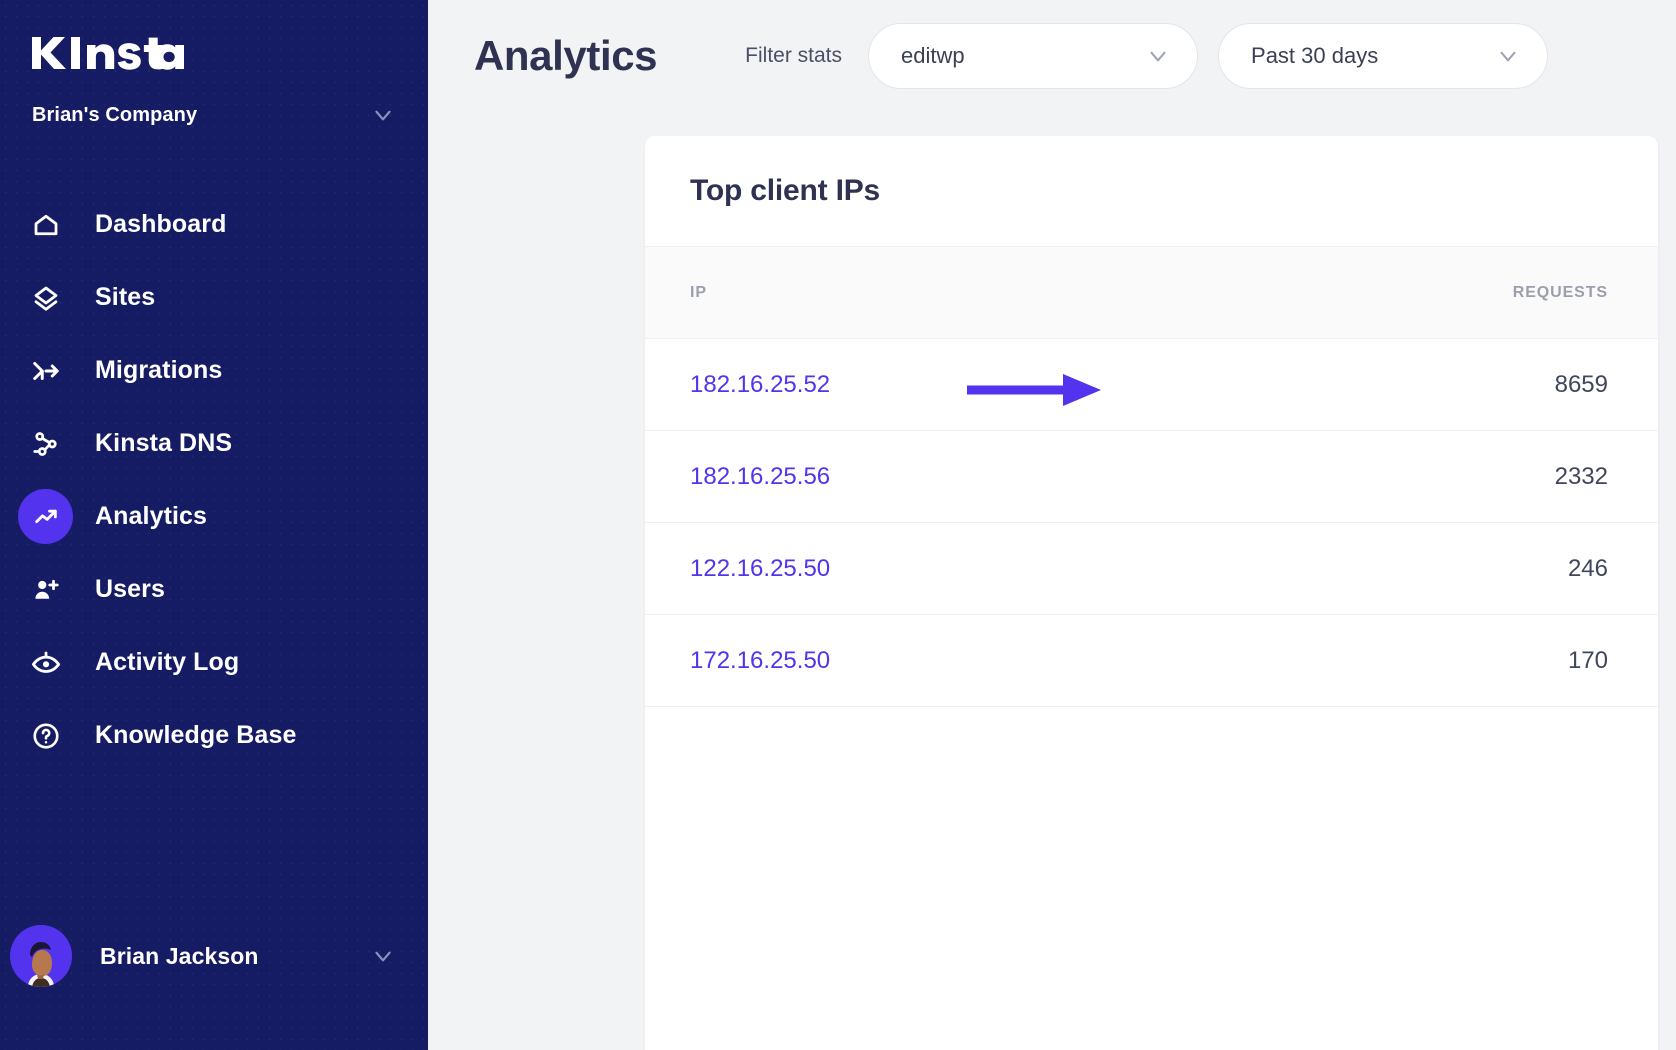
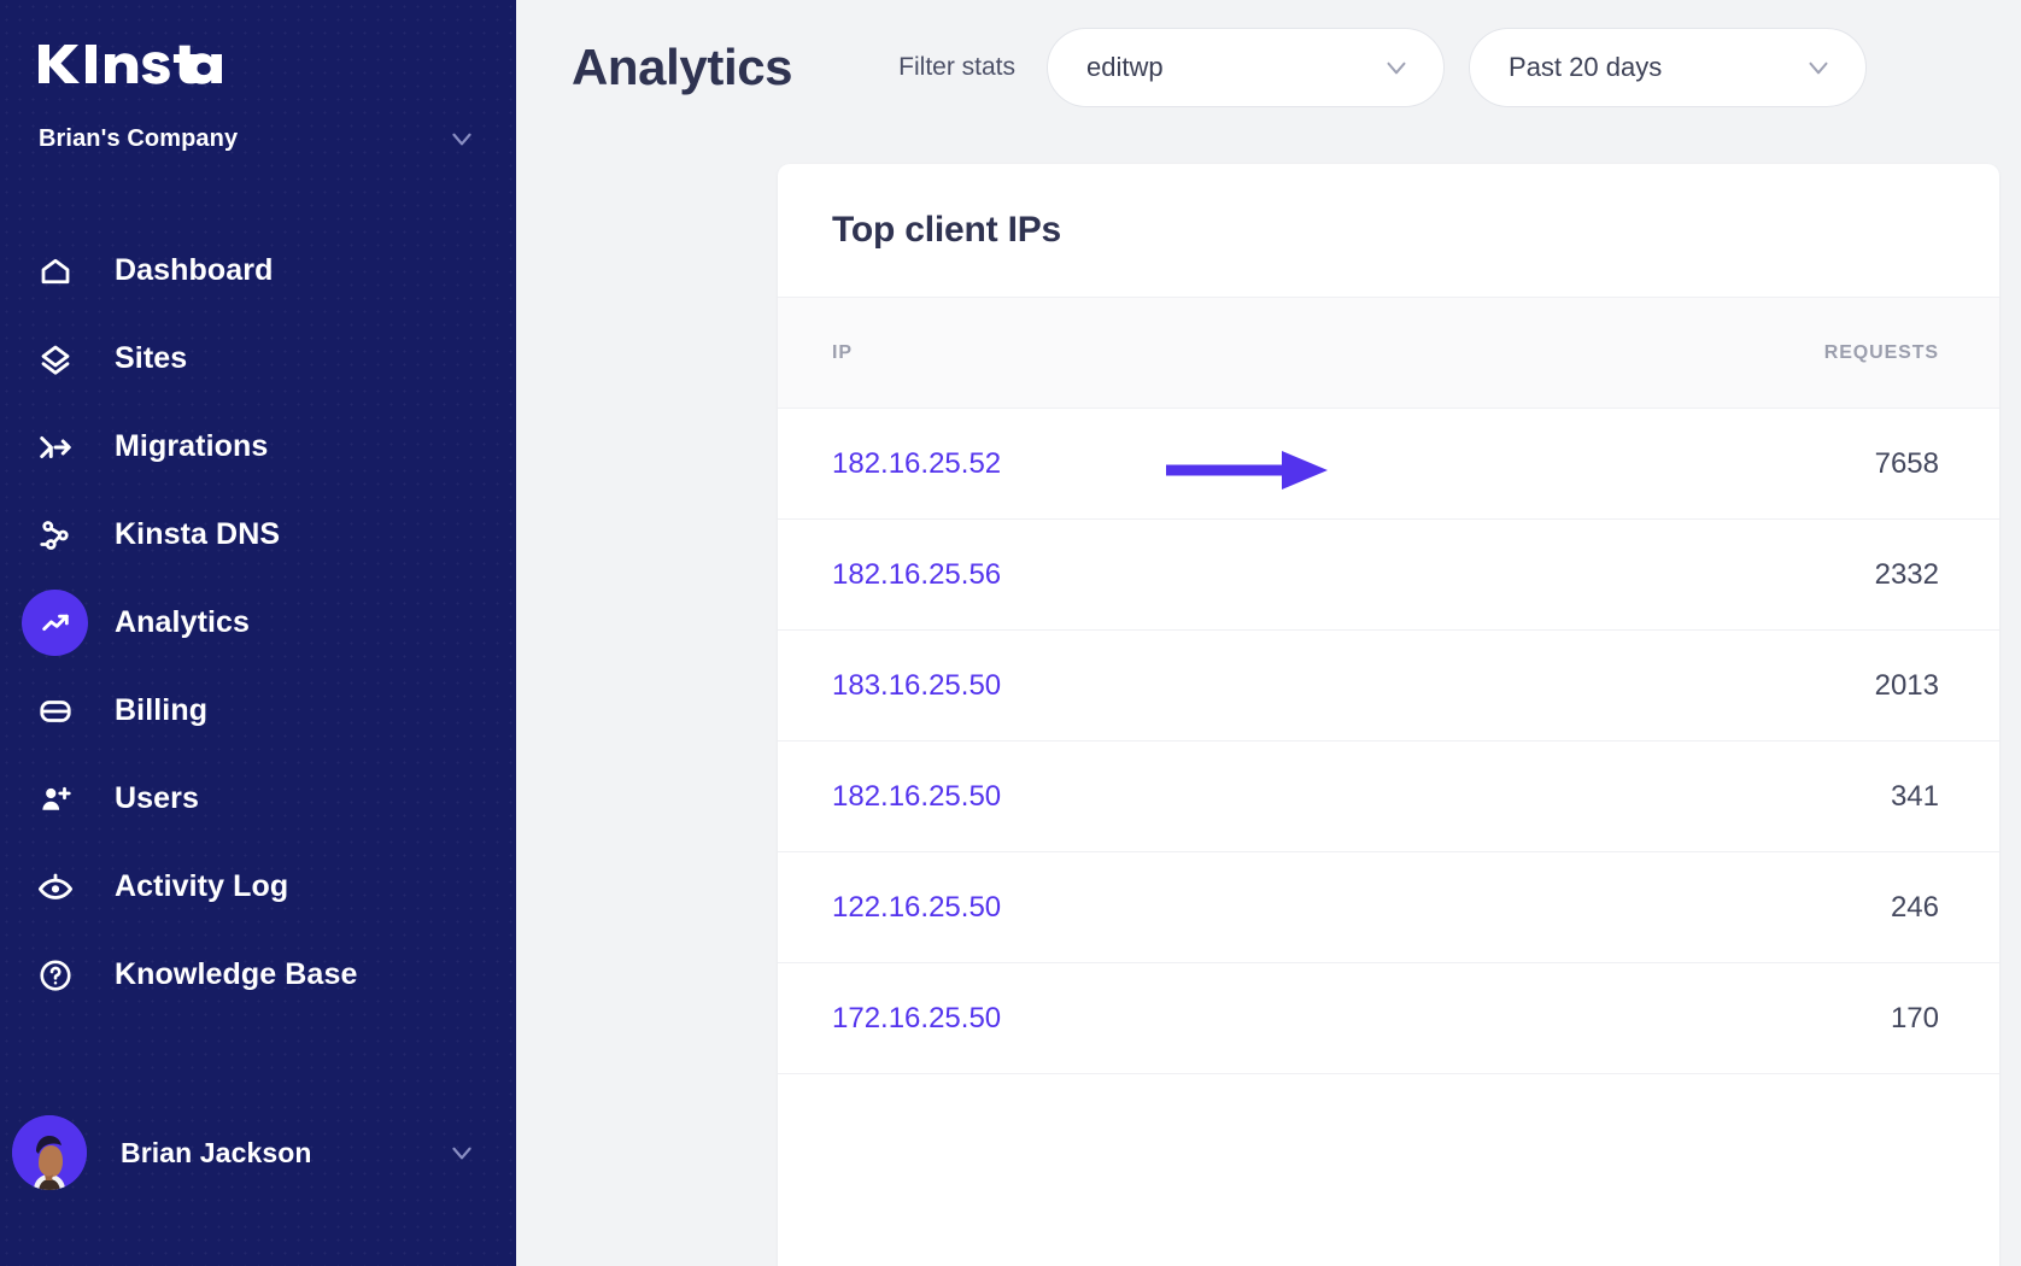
  Brian's Company
  Dashboard
  Sites
  Migrations
  Kinsta DNS
  Analytics
+ Billing
  Users
  Activity Log
  Knowledge Base
  Brian Jackson
  Analytics
  Filter stats
  editwp
- Past 30 days
+ Past 20 days
  Top client IPs
  IP
  REQUESTS
  182.16.25.52
- 8659
+ 7658
  182.16.25.56
  2332
+ 183.16.25.50
+ 2013
+ 182.16.25.50
+ 341
  122.16.25.50
  246
  172.16.25.50
  170
